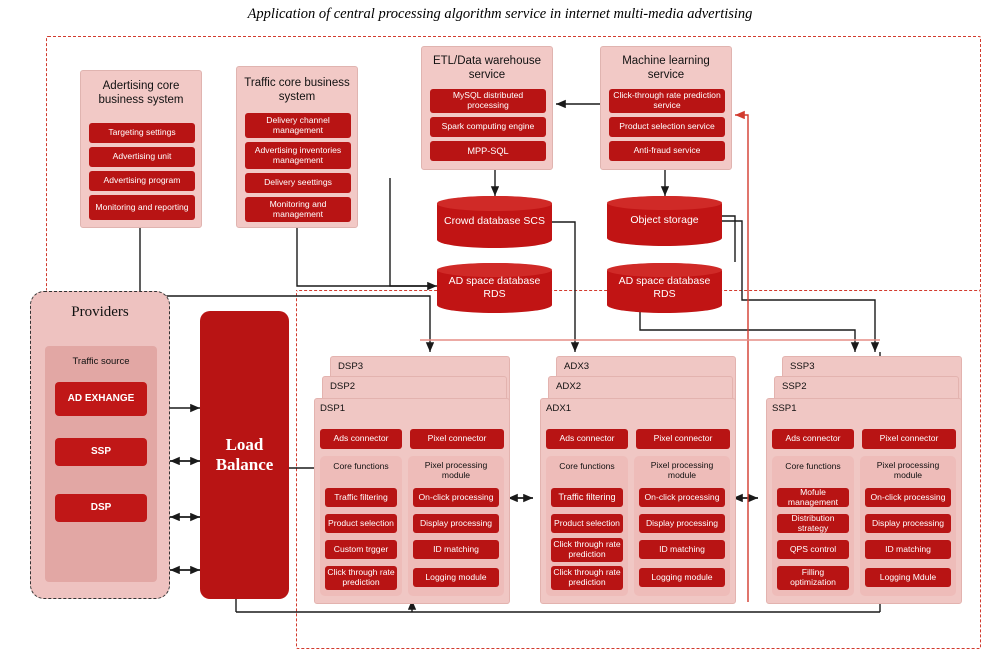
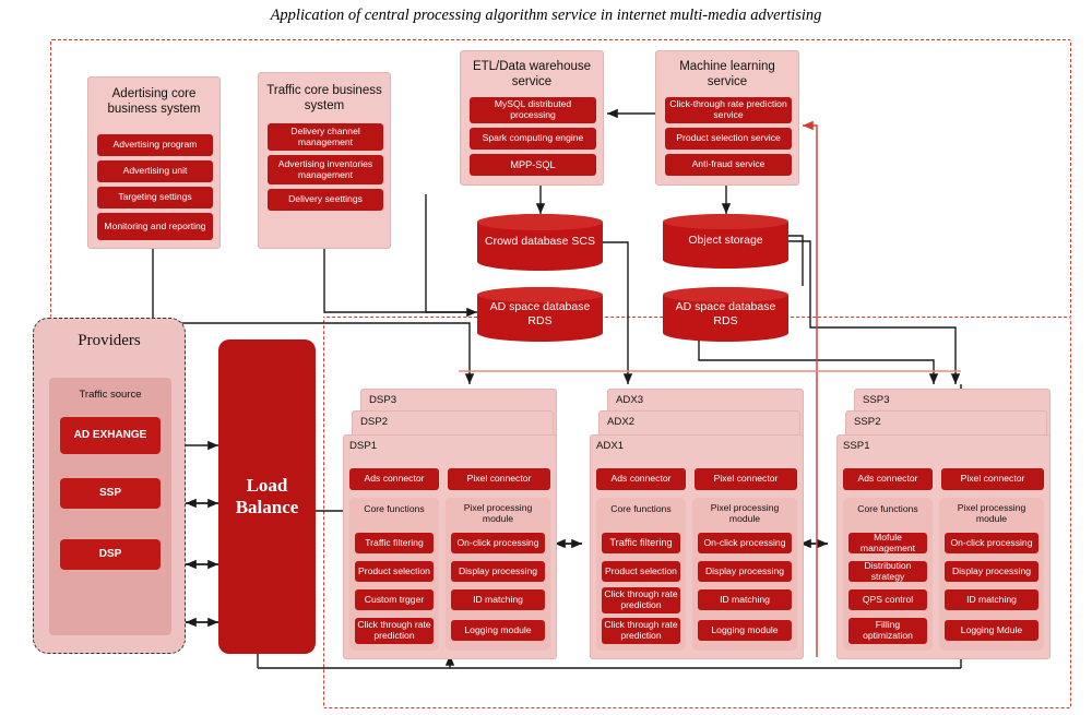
  Application of central processing algorithm service in internet multi-media advertising
  Adertising core business system
- Targeting settings
+ Advertising program
  Advertising unit
- Advertising program
+ Targeting settings
  Monitoring and reporting
  Traffic core business system
  Delivery channel management
  Advertising inventories management
  Delivery seettings
- Monitoring and management
  ETL/Data warehouse service
  MySQL distributed processing
  Spark computing engine
  MPP-SQL
  Machine learning service
  Click-through rate prediction service
  Product selection service
  Anti-fraud service
  Crowd database SCS
  Object storage
  AD space database RDS
  AD space database RDS
  Providers
  Traffic source
  AD EXHANGE
  SSP
  DSP
  Load Balance
  DSP3
  DSP2
  DSP1
  Ads connector
  Pixel connector
  Core functions
  Traffic filtering
  Product selection
  Custom trgger
  Click through rate prediction
  Pixel processing module
  On-click processing
  Display processing
  ID matching
  Logging module
  ADX3
  ADX2
  ADX1
  Ads connector
  Pixel connector
  Core functions
  Traffic filtering
  Product selection
  Click through rate prediction
  Click through rate prediction
  Pixel processing module
  On-click processing
  Display processing
  ID matching
  Logging module
  SSP3
  SSP2
  SSP1
  Ads connector
  Pixel connector
  Core functions
  Mofule management
  Distribution strategy
  QPS control
  Filling optimization
  Pixel processing module
  On-click processing
  Display processing
  ID matching
  Logging Mdule
